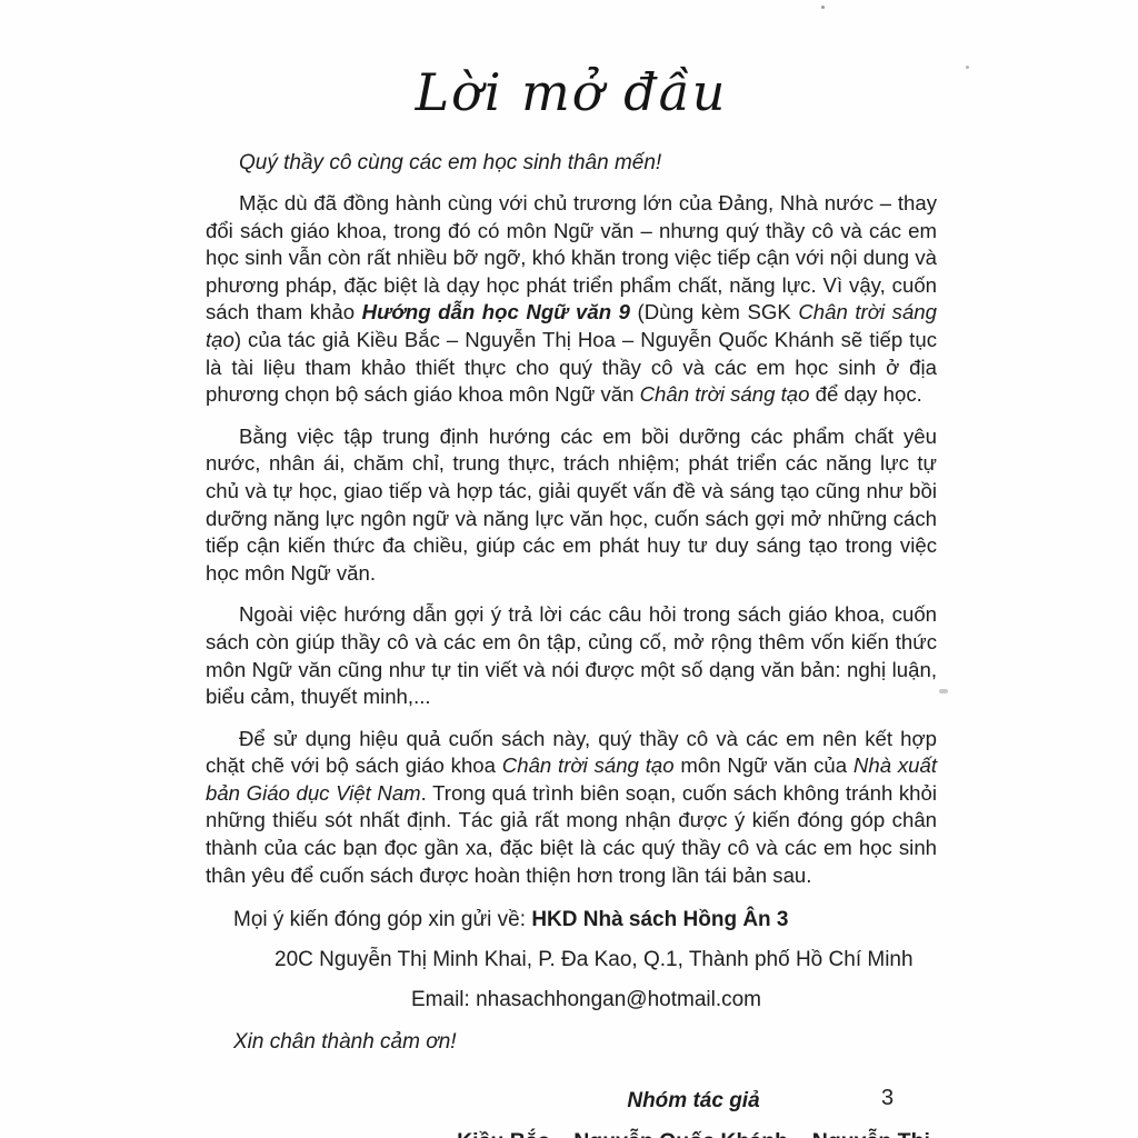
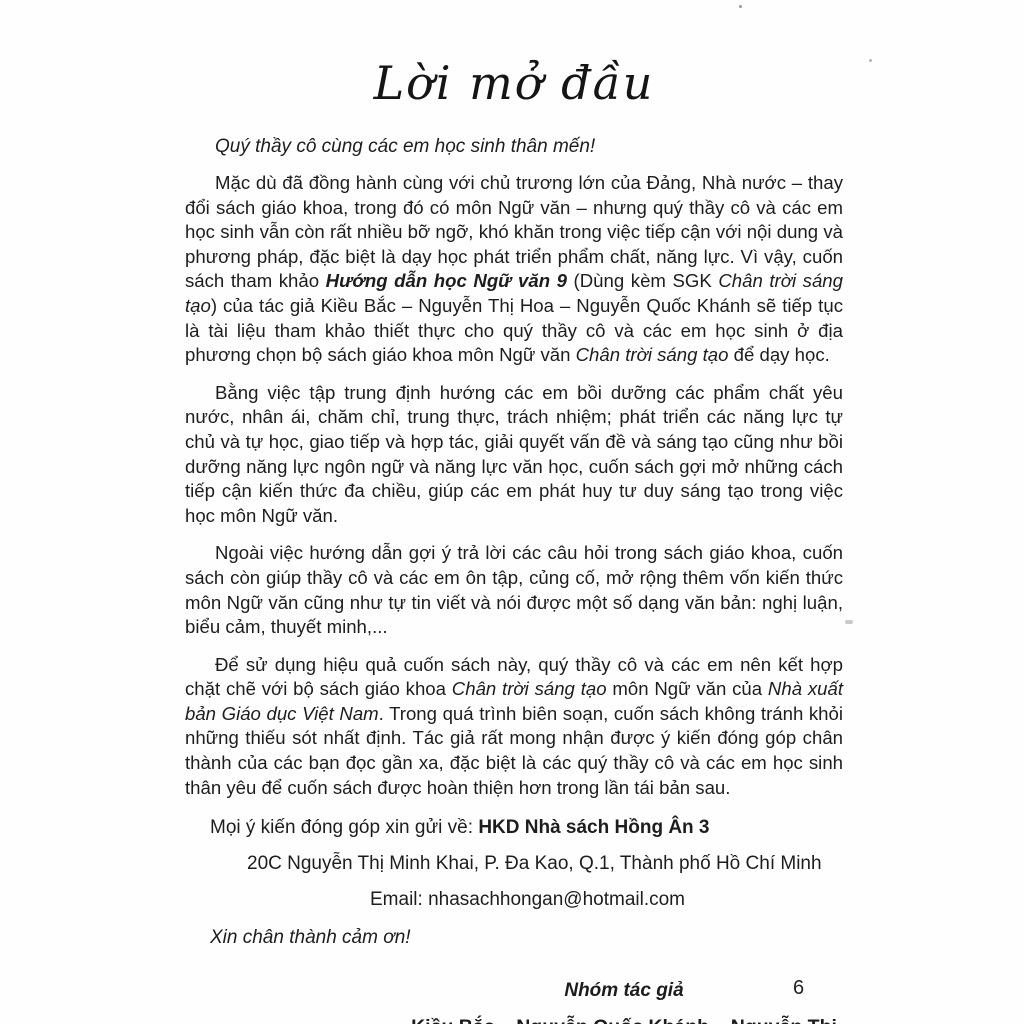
  Lời mở đầu
  Quý thầy cô cùng các em học sinh thân mến!
  Mặc dù đã đồng hành cùng với chủ trương lớn của Đảng, Nhà nước – thay đổi sách giáo khoa, trong đó có môn Ngữ văn – nhưng quý thầy cô và các em học sinh vẫn còn rất nhiều bỡ ngỡ, khó khăn trong việc tiếp cận với nội dung và phương pháp, đặc biệt là dạy học phát triển phẩm chất, năng lực. Vì vậy, cuốn sách tham khảo Hướng dẫn học Ngữ văn 9 (Dùng kèm SGK Chân trời sáng tạo) của tác giả Kiều Bắc – Nguyễn Thị Hoa – Nguyễn Quốc Khánh sẽ tiếp tục là tài liệu tham khảo thiết thực cho quý thầy cô và các em học sinh ở địa phương chọn bộ sách giáo khoa môn Ngữ văn Chân trời sáng tạo để dạy học.
  Bằng việc tập trung định hướng các em bồi dưỡng các phẩm chất yêu nước, nhân ái, chăm chỉ, trung thực, trách nhiệm; phát triển các năng lực tự chủ và tự học, giao tiếp và hợp tác, giải quyết vấn đề và sáng tạo cũng như bồi dưỡng năng lực ngôn ngữ và năng lực văn học, cuốn sách gợi mở những cách tiếp cận kiến thức đa chiều, giúp các em phát huy tư duy sáng tạo trong việc học môn Ngữ văn.
  Ngoài việc hướng dẫn gợi ý trả lời các câu hỏi trong sách giáo khoa, cuốn sách còn giúp thầy cô và các em ôn tập, củng cố, mở rộng thêm vốn kiến thức môn Ngữ văn cũng như tự tin viết và nói được một số dạng văn bản: nghị luận, biểu cảm, thuyết minh,...
  Để sử dụng hiệu quả cuốn sách này, quý thầy cô và các em nên kết hợp chặt chẽ với bộ sách giáo khoa Chân trời sáng tạo môn Ngữ văn của Nhà xuất bản Giáo dục Việt Nam. Trong quá trình biên soạn, cuốn sách không tránh khỏi những thiếu sót nhất định. Tác giả rất mong nhận được ý kiến đóng góp chân thành của các bạn đọc gần xa, đặc biệt là các quý thầy cô và các em học sinh thân yêu để cuốn sách được hoàn thiện hơn trong lần tái bản sau.
  Mọi ý kiến đóng góp xin gửi về: HKD Nhà sách Hồng Ân 3
  20C Nguyễn Thị Minh Khai, P. Đa Kao, Q.1, Thành phố Hồ Chí Minh
  Email: nhasachhongan@hotmail.com
  Xin chân thành cảm ơn!
  Nhóm tác giả
- 3
+ 6
